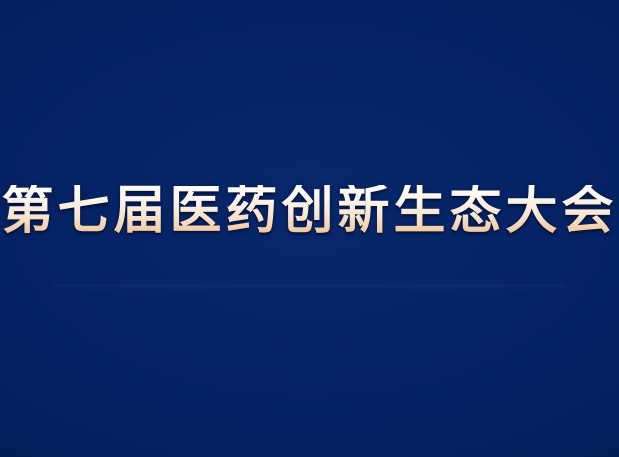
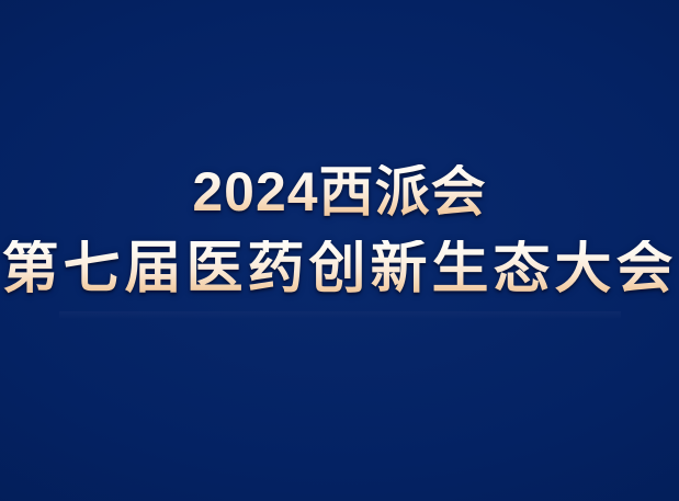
+ 2024西派会
  第七届医药创新生态大会
